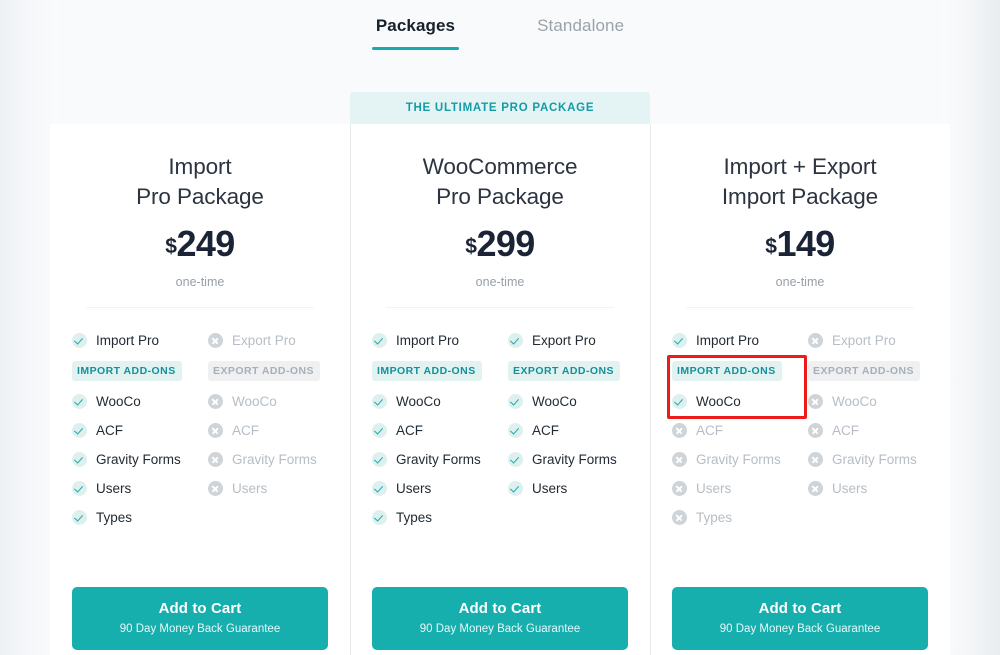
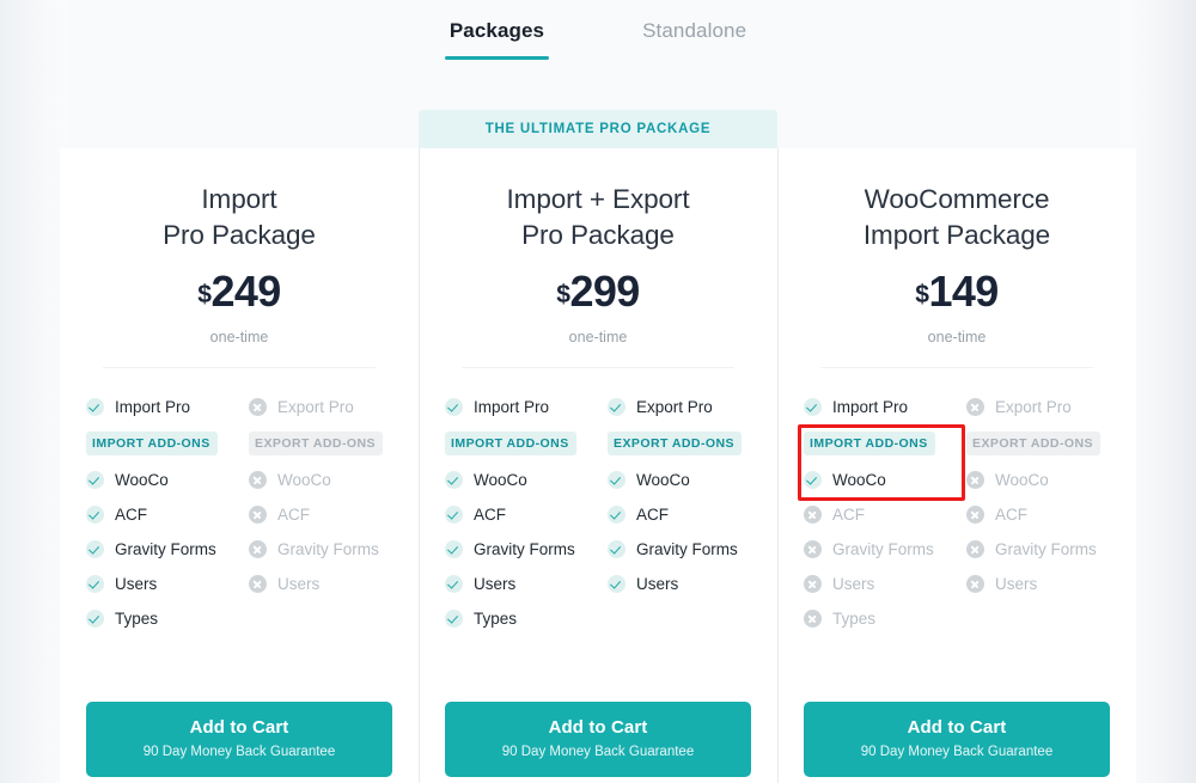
  Packages
  Standalone
  THE ULTIMATE PRO PACKAGE
  Import
  Pro Package
  $
  249
  one-time
  Import Pro
  IMPORT ADD-ONS
  WooCo
  ACF
  Gravity Forms
  Users
  Types
  Export Pro
  EXPORT ADD-ONS
  WooCo
  ACF
  Gravity Forms
  Users
  Add to Cart
  90 Day Money Back Guarantee
- WooCommerce
+ Import + Export
  Pro Package
  $
  299
  one-time
  Import Pro
  IMPORT ADD-ONS
  WooCo
  ACF
  Gravity Forms
  Users
  Types
  Export Pro
  EXPORT ADD-ONS
  WooCo
  ACF
  Gravity Forms
  Users
  Add to Cart
  90 Day Money Back Guarantee
- Import + Export
+ WooCommerce
  Import Package
  $
  149
  one-time
  Import Pro
  IMPORT ADD-ONS
  WooCo
  ACF
  Gravity Forms
  Users
  Types
  Export Pro
  EXPORT ADD-ONS
  WooCo
  ACF
  Gravity Forms
  Users
  Add to Cart
  90 Day Money Back Guarantee
